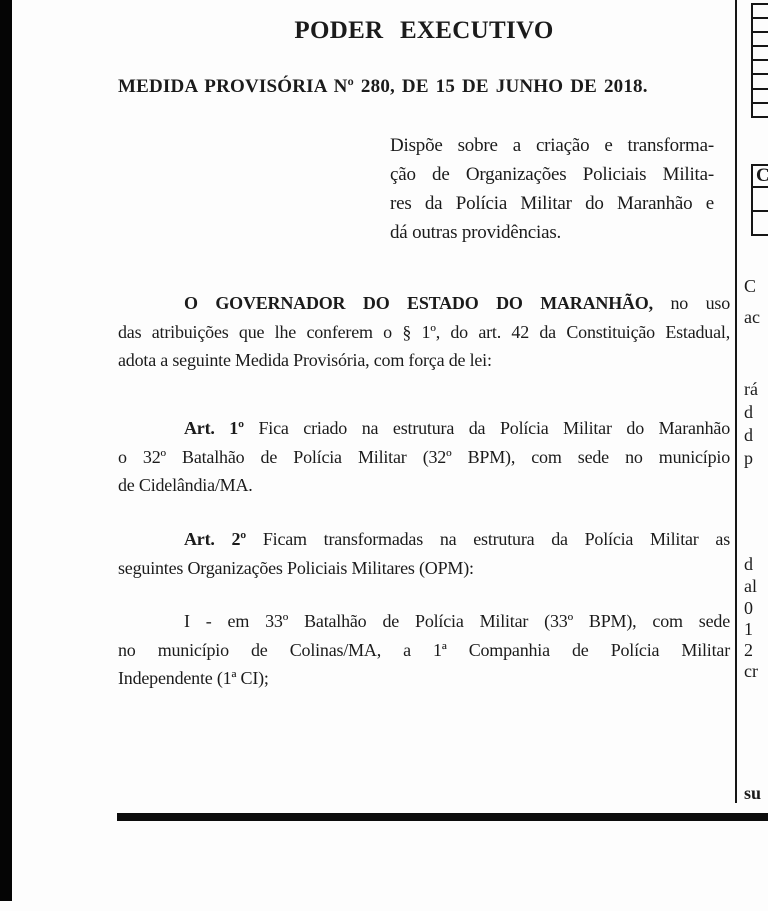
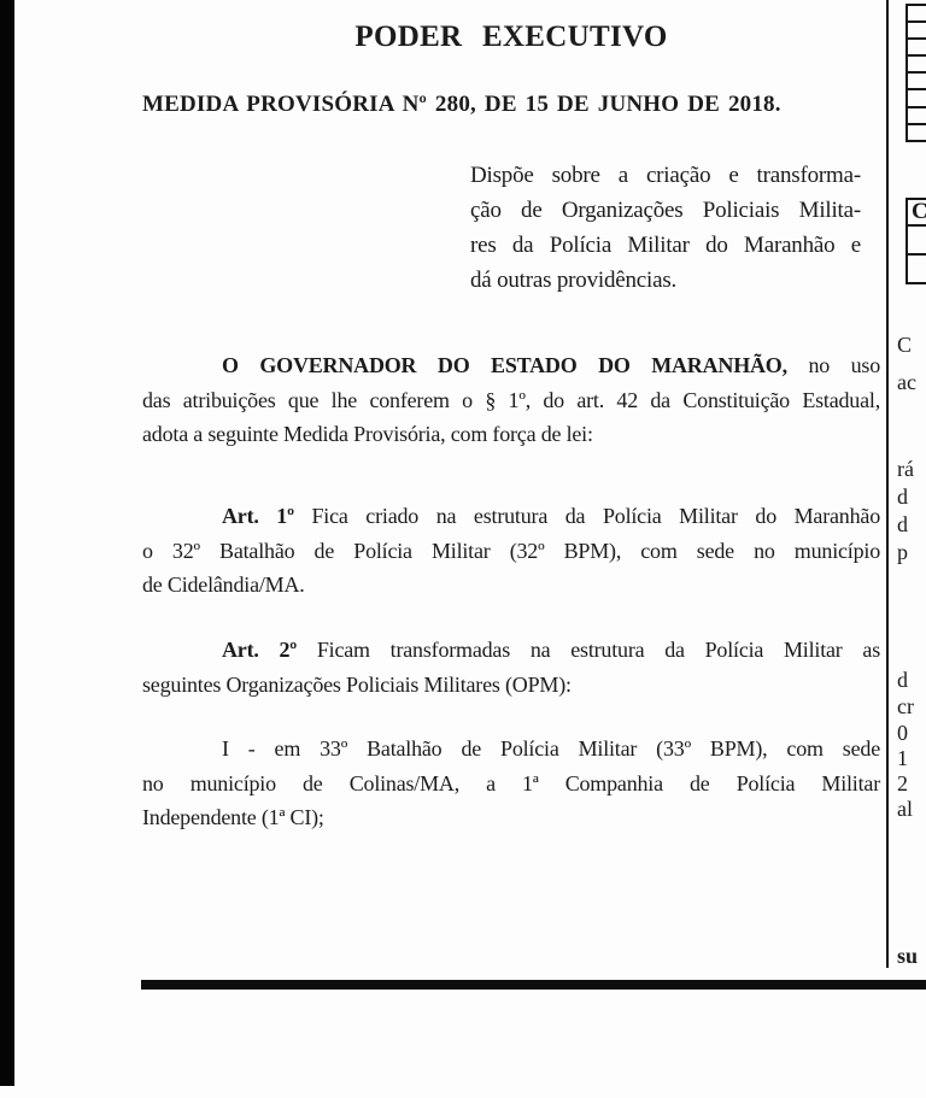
  PODER EXECUTIVO
  MEDIDA PROVISÓRIA Nº 280, DE 15 DE JUNHO DE 2018.
  Dispõe sobre a criação e transforma-
  ção de Organizações Policiais Milita-
  res da Polícia Militar do Maranhão e
  dá outras providências.
  O GOVERNADOR DO ESTADO DO MARANHÃO, no uso
  das atribuições que lhe conferem o § 1º, do art. 42 da Constituição Estadual,
  adota a seguinte Medida Provisória, com força de lei:
  Art. 1º Fica criado na estrutura da Polícia Militar do Maranhão
  o 32º Batalhão de Polícia Militar (32º BPM), com sede no município
  de Cidelândia/MA.
  Art. 2º Ficam transformadas na estrutura da Polícia Militar as
  seguintes Organizações Policiais Militares (OPM):
  I - em 33º Batalhão de Polícia Militar (33º BPM), com sede
  no município de Colinas/MA, a 1ª Companhia de Polícia Militar
  Independente (1ª CI);
  C
  C
  ac
  rá
  d
  d
  p
  d
- al
+ cr
  0
  1
  2
- cr
+ al
  su
